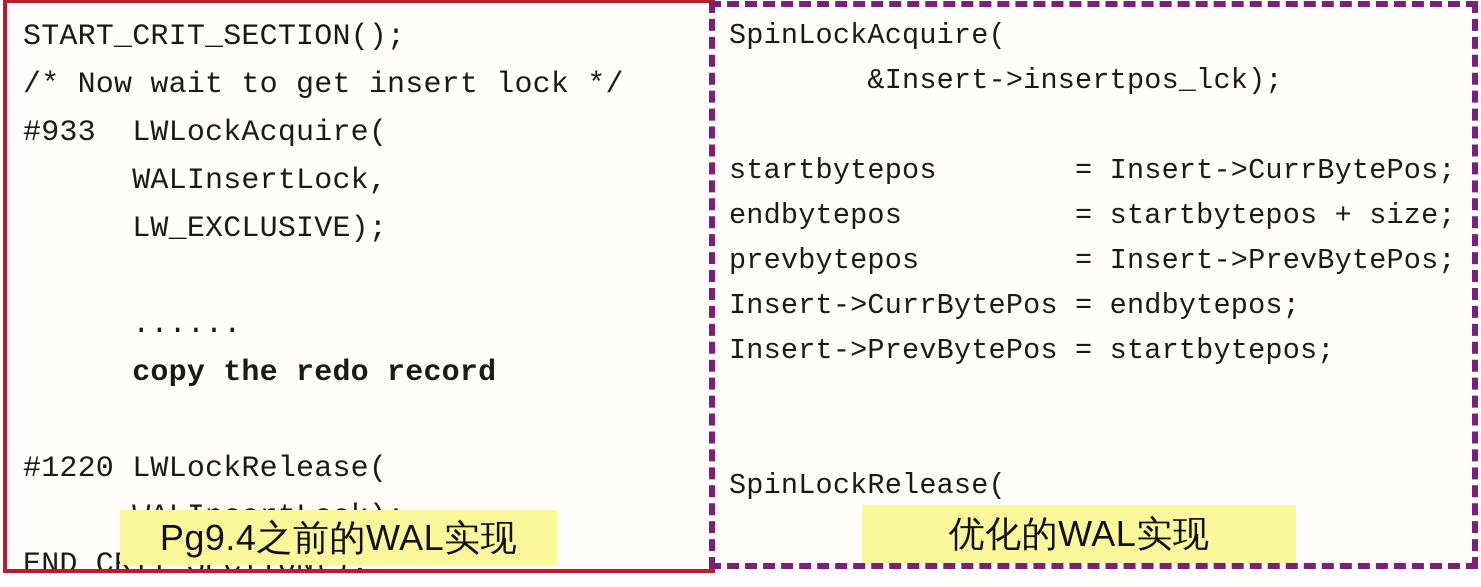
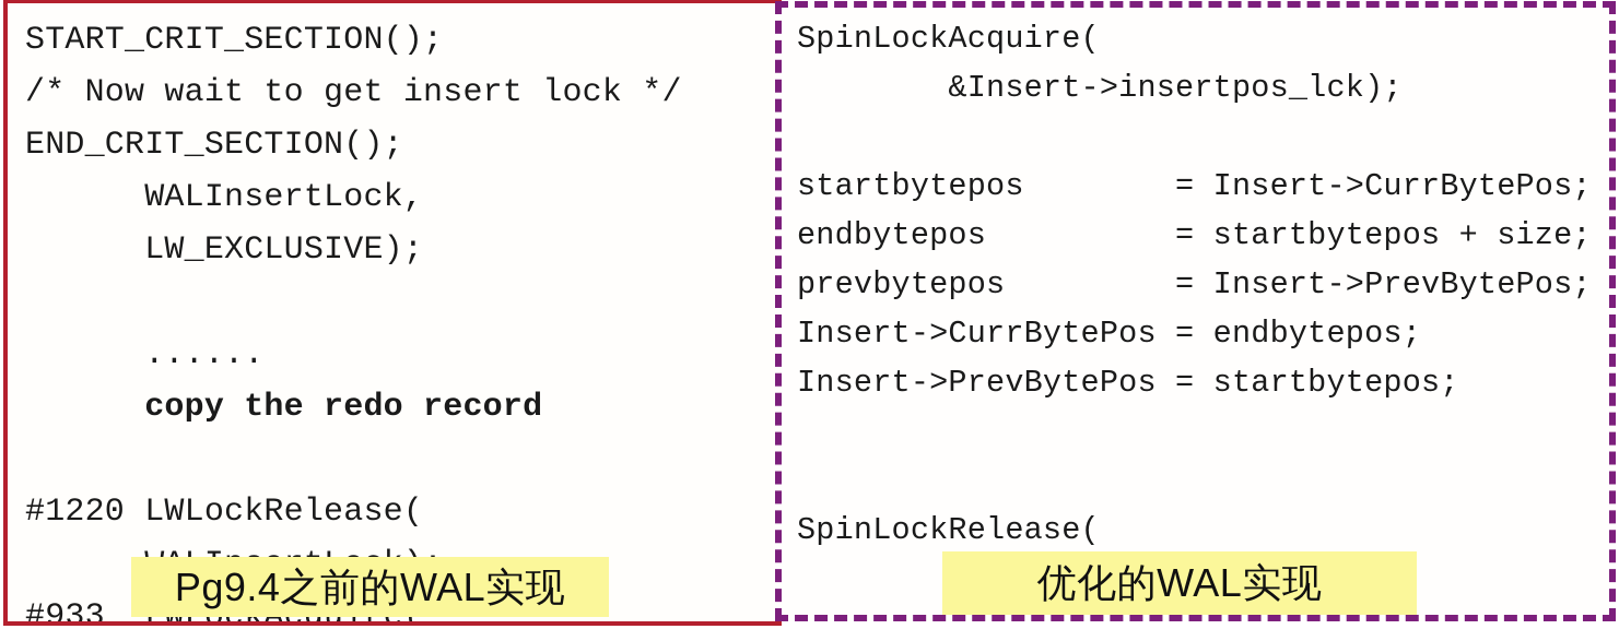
  START_CRIT_SECTION();
  /* Now wait to get insert lock */
- #933 LWLockAcquire(
+ END_CRIT_SECTION();
  WALInsertLock,
  LW_EXCLUSIVE);
  ......
  copy the redo record
  #1220 LWLockRelease(
- END_CRIT_SECTION();
+ #933 LWLockAcquire(
  Pg9.4之前的WAL实现
  SpinLockAcquire(
  &Insert->insertpos_lck);
  startbytepos = Insert->CurrBytePos;
  endbytepos = startbytepos + size;
  prevbytepos = Insert->PrevBytePos;
  Insert->CurrBytePos = endbytepos;
  Insert->PrevBytePos = startbytepos;
  SpinLockRelease(
  优化的WAL实现
